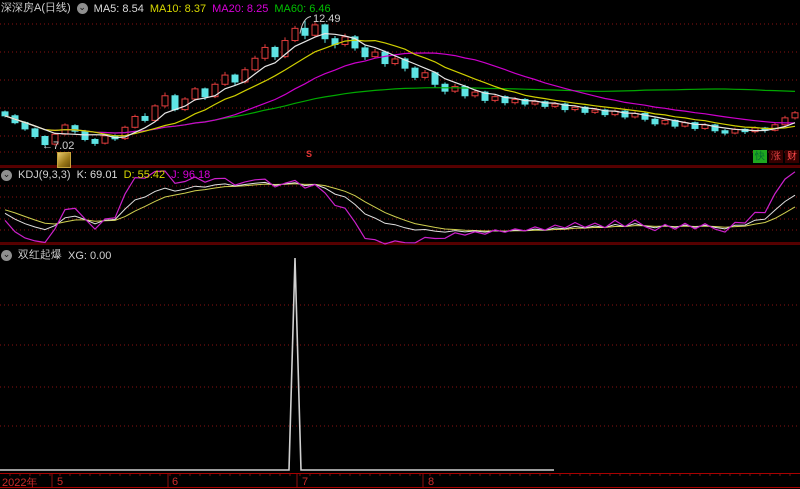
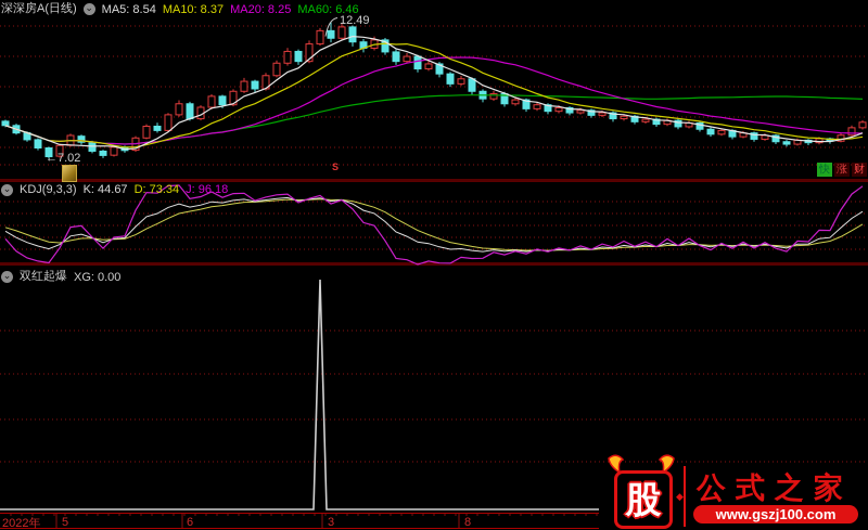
  深深房A(日线)
  ⌄
  MA5: 8.54
  MA10: 8.37
  MA20: 8.25
  MA60: 6.46
  12.49
  ←7.02
  S
  快
  涨
  财
  ⌄
  KDJ(9,3,3)
- K: 69.01
+ K: 44.67
- D: 55.42
+ D: 73.34
  J: 96.18
  ⌄
  双红起爆
  XG: 0.00
  2022年
  5
  6
- 7
+ 3
  8
+ 股
+ ◆
+ 公式之家
+ www.gszj100.com
